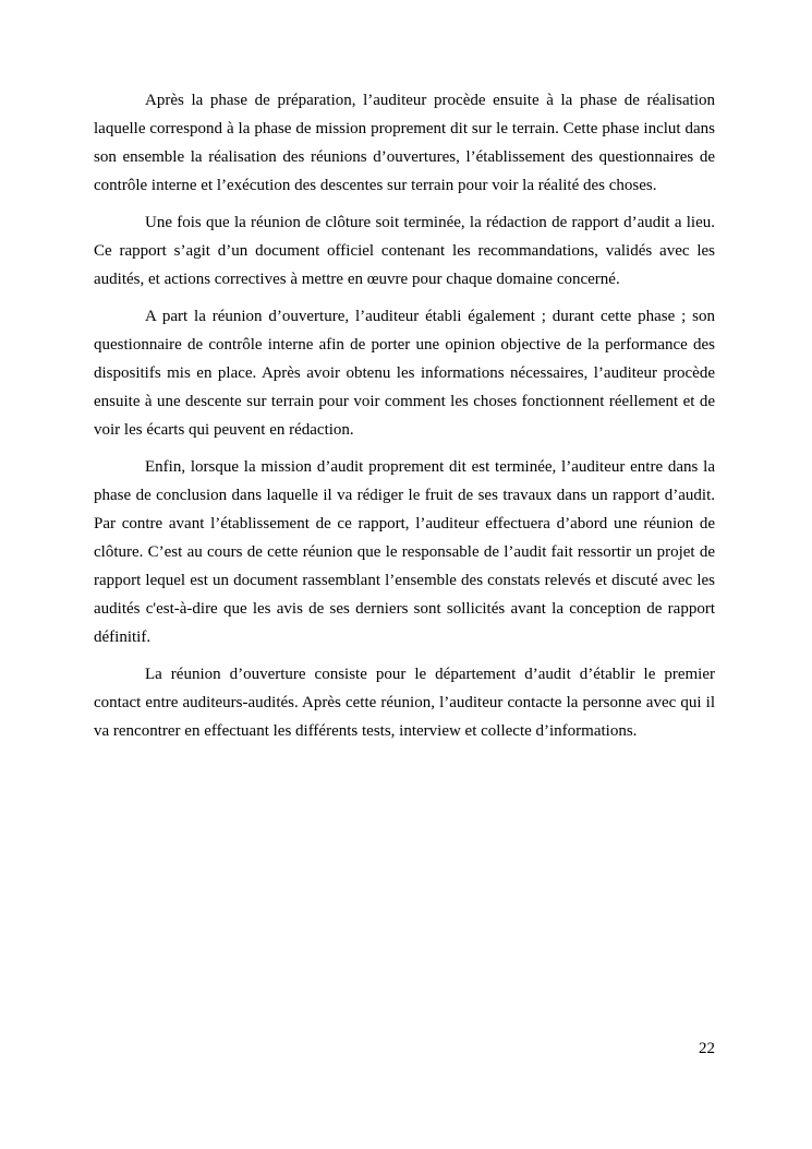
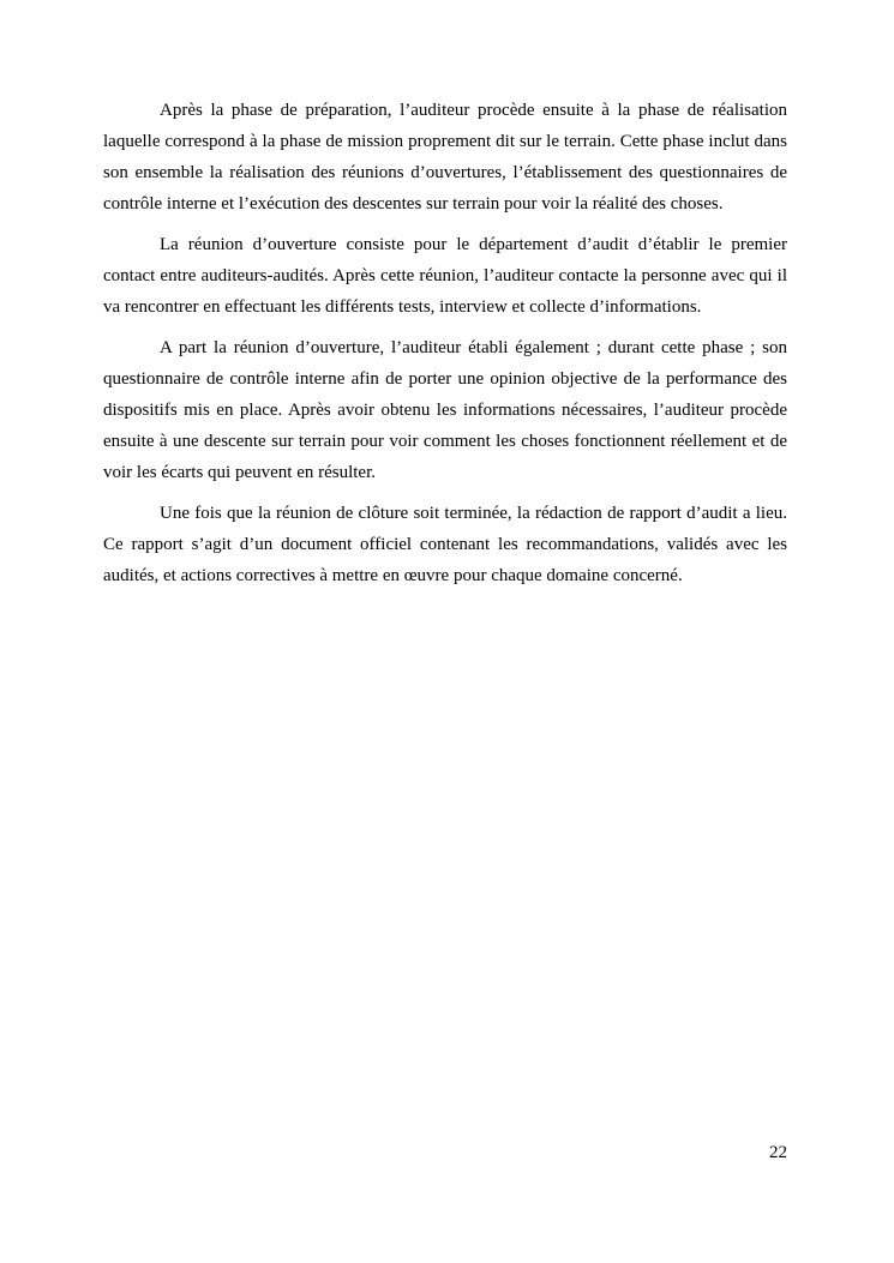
  Après la phase de préparation, l’auditeur procède ensuite à la phase de réalisation laquelle correspond à la phase de mission proprement dit sur le terrain. Cette phase inclut dans son ensemble la réalisation des réunions d’ouvertures, l’établissement des questionnaires de contrôle interne et l’exécution des descentes sur terrain pour voir la réalité des choses.
- Une fois que la réunion de clôture soit terminée, la rédaction de rapport d’audit a lieu. Ce rapport s’agit d’un document officiel contenant les recommandations, validés avec les audités, et actions correctives à mettre en œuvre pour chaque domaine concerné.
+ La réunion d’ouverture consiste pour le département d’audit d’établir le premier contact entre auditeurs-audités. Après cette réunion, l’auditeur contacte la personne avec qui il va rencontrer en effectuant les différents tests, interview et collecte d’informations.
- A part la réunion d’ouverture, l’auditeur établi également ; durant cette phase ; son questionnaire de contrôle interne afin de porter une opinion objective de la performance des dispositifs mis en place. Après avoir obtenu les informations nécessaires, l’auditeur procède ensuite à une descente sur terrain pour voir comment les choses fonctionnent réellement et de voir les écarts qui peuvent en rédaction.
+ A part la réunion d’ouverture, l’auditeur établi également ; durant cette phase ; son questionnaire de contrôle interne afin de porter une opinion objective de la performance des dispositifs mis en place. Après avoir obtenu les informations nécessaires, l’auditeur procède ensuite à une descente sur terrain pour voir comment les choses fonctionnent réellement et de voir les écarts qui peuvent en résulter.
- Enfin, lorsque la mission d’audit proprement dit est terminée, l’auditeur entre dans la phase de conclusion dans laquelle il va rédiger le fruit de ses travaux dans un rapport d’audit. Par contre avant l’établissement de ce rapport, l’auditeur effectuera d’abord une réunion de clôture. C’est au cours de cette réunion que le responsable de l’audit fait ressortir un projet de rapport lequel est un document rassemblant l’ensemble des constats relevés et discuté avec les audités c'est-à-dire que les avis de ses derniers sont sollicités avant la conception de rapport définitif.
- La réunion d’ouverture consiste pour le département d’audit d’établir le premier contact entre auditeurs-audités. Après cette réunion, l’auditeur contacte la personne avec qui il va rencontrer en effectuant les différents tests, interview et collecte d’informations.
+ Une fois que la réunion de clôture soit terminée, la rédaction de rapport d’audit a lieu. Ce rapport s’agit d’un document officiel contenant les recommandations, validés avec les audités, et actions correctives à mettre en œuvre pour chaque domaine concerné.
  22
